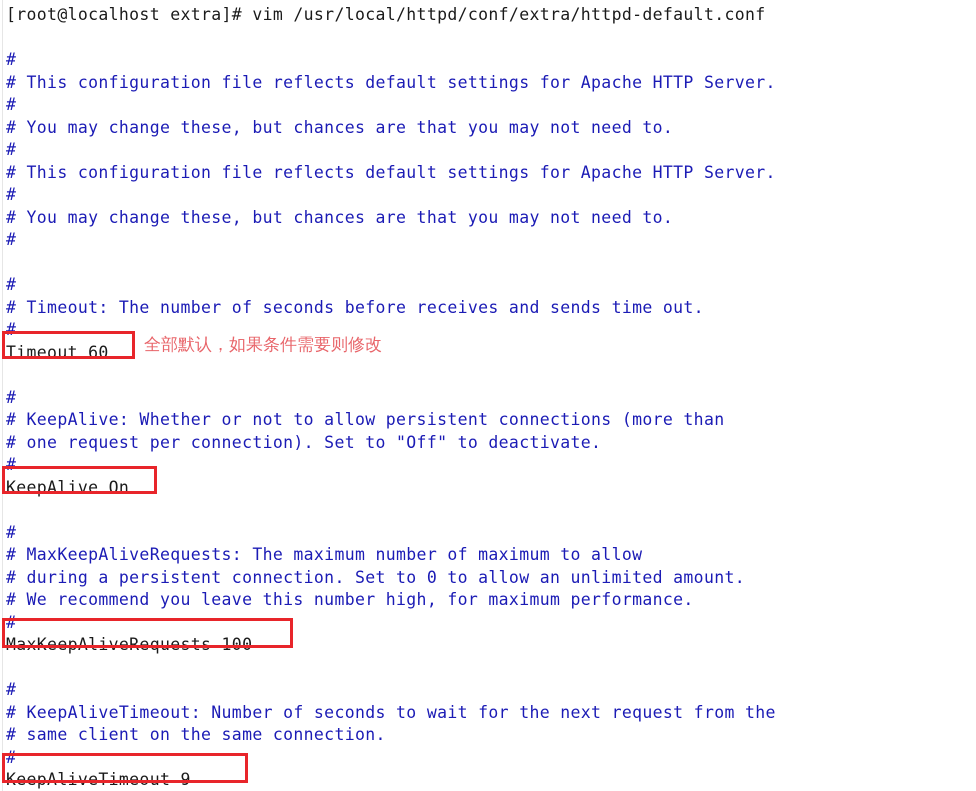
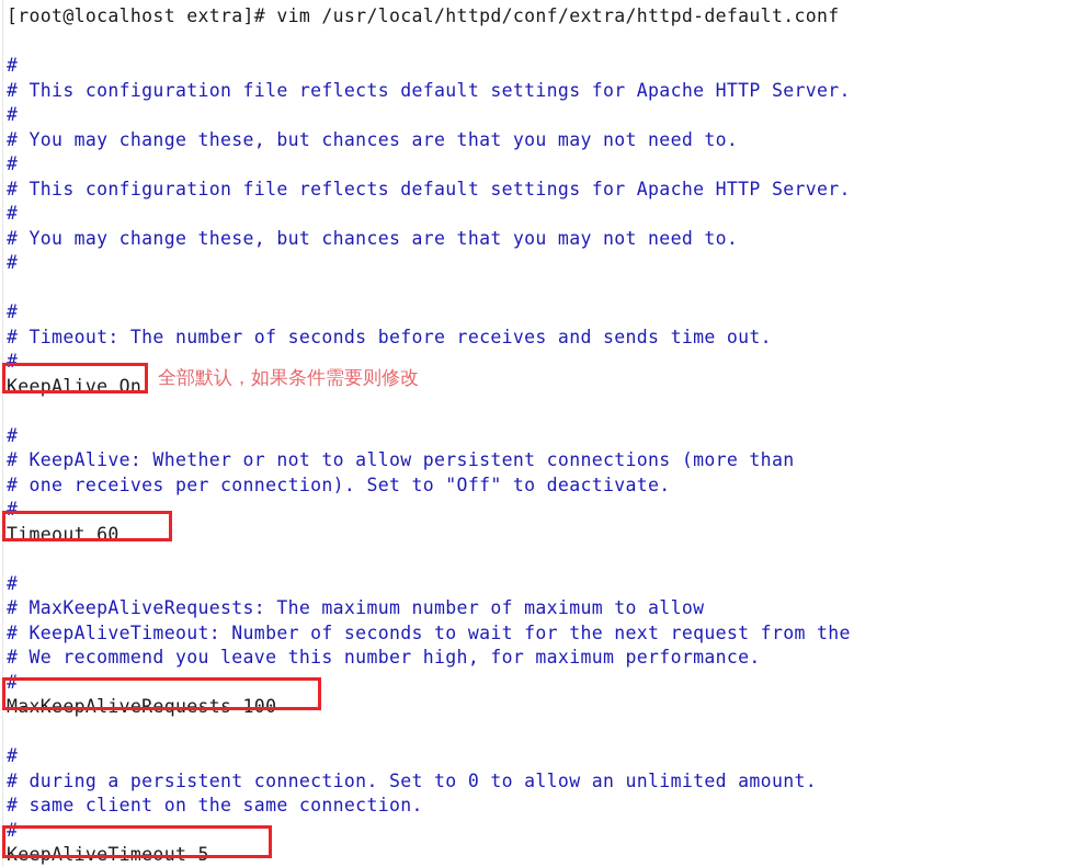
  [root@localhost extra]# vim /usr/local/httpd/conf/extra/httpd-default.conf
  #
  # This configuration file reflects default settings for Apache HTTP Server.
  #
  # You may change these, but chances are that you may not need to.
  #
  # This configuration file reflects default settings for Apache HTTP Server.
  #
  # You may change these, but chances are that you may not need to.
  #
  #
  # Timeout: The number of seconds before receives and sends time out.
  #
- Timeout 60
+ KeepAlive On
  #
  # KeepAlive: Whether or not to allow persistent connections (more than
- # one request per connection). Set to "Off" to deactivate.
+ # one receives per connection). Set to "Off" to deactivate.
  #
- KeepAlive On
+ Timeout 60
  #
  # MaxKeepAliveRequests: The maximum number of maximum to allow
- # during a persistent connection. Set to 0 to allow an unlimited amount.
+ # KeepAliveTimeout: Number of seconds to wait for the next request from the
  # We recommend you leave this number high, for maximum performance.
  #
  MaxKeepAliveRequests 100
  #
- # KeepAliveTimeout: Number of seconds to wait for the next request from the
+ # during a persistent connection. Set to 0 to allow an unlimited amount.
  # same client on the same connection.
  #
- KeepAliveTimeout 9
+ KeepAliveTimeout 5
  全部默认，如果条件需要则修改
